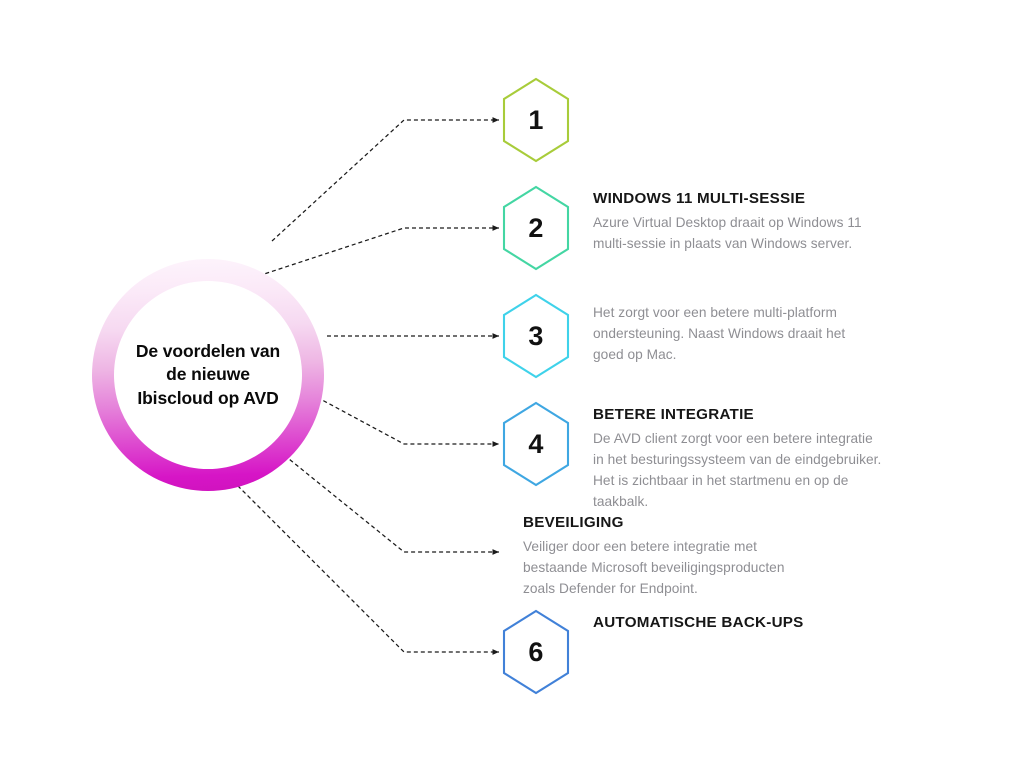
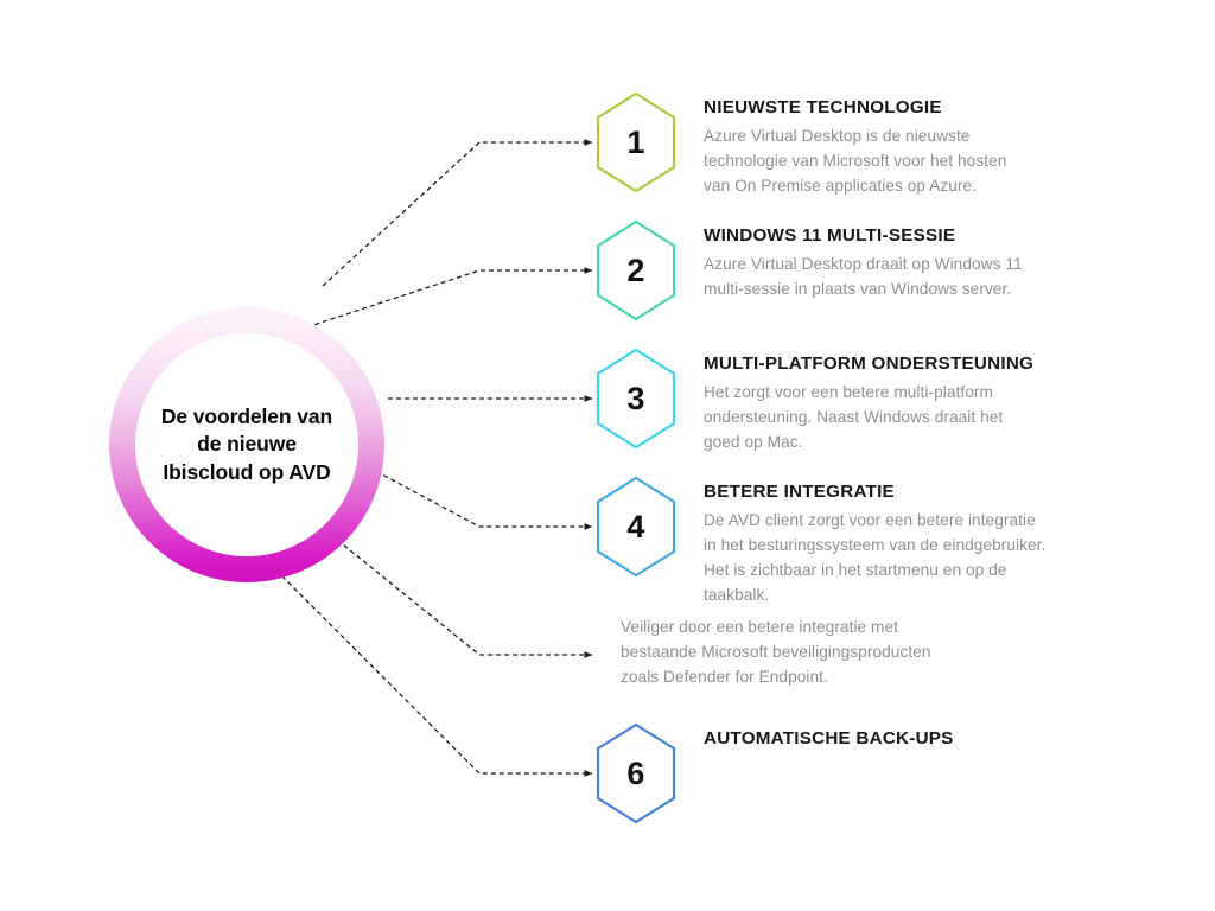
  De voordelen van
  de nieuwe
  Ibiscloud op AVD
  1
+ NIEUWSTE TECHNOLOGIE
+ Azure Virtual Desktop is de nieuwste
+ technologie van Microsoft voor het hosten
+ van On Premise applicaties op Azure.
  2
  WINDOWS 11 MULTI-SESSIE
  Azure Virtual Desktop draait op Windows 11
  multi-sessie in plaats van Windows server.
  3
+ MULTI-PLATFORM ONDERSTEUNING
  Het zorgt voor een betere multi-platform
  ondersteuning. Naast Windows draait het
  goed op Mac.
  4
  BETERE INTEGRATIE
  De AVD client zorgt voor een betere integratie
  in het besturingssysteem van de eindgebruiker.
  Het is zichtbaar in het startmenu en op de
  taakbalk.
- BEVEILIGING
  Veiliger door een betere integratie met
  bestaande Microsoft beveiligingsproducten
  zoals Defender for Endpoint.
  6
  AUTOMATISCHE BACK-UPS
